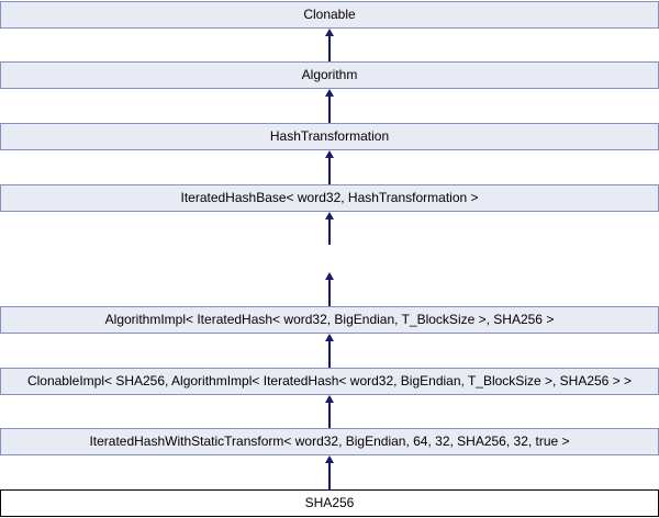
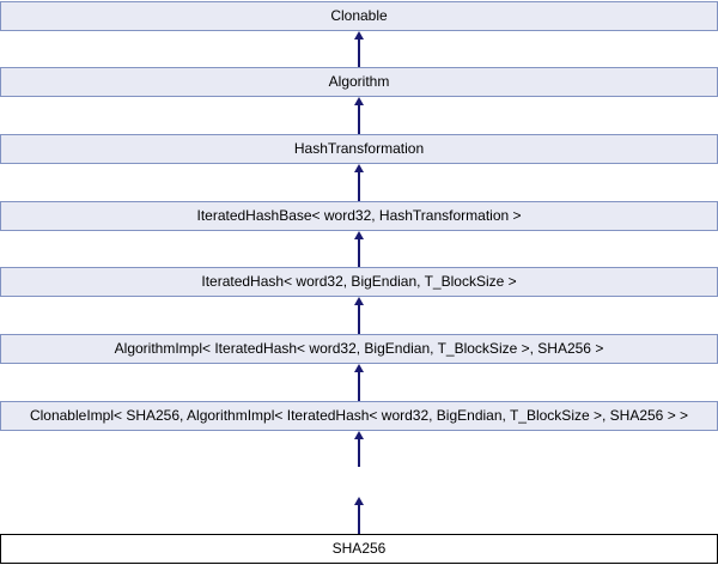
  Clonable
  Algorithm
  HashTransformation
  IteratedHashBase< word32, HashTransformation >
+ IteratedHash< word32, BigEndian, T_BlockSize >
  AlgorithmImpl< IteratedHash< word32, BigEndian, T_BlockSize >, SHA256 >
  ClonableImpl< SHA256, AlgorithmImpl< IteratedHash< word32, BigEndian, T_BlockSize >, SHA256 > >
- IteratedHashWithStaticTransform< word32, BigEndian, 64, 32, SHA256, 32, true >
  SHA256
